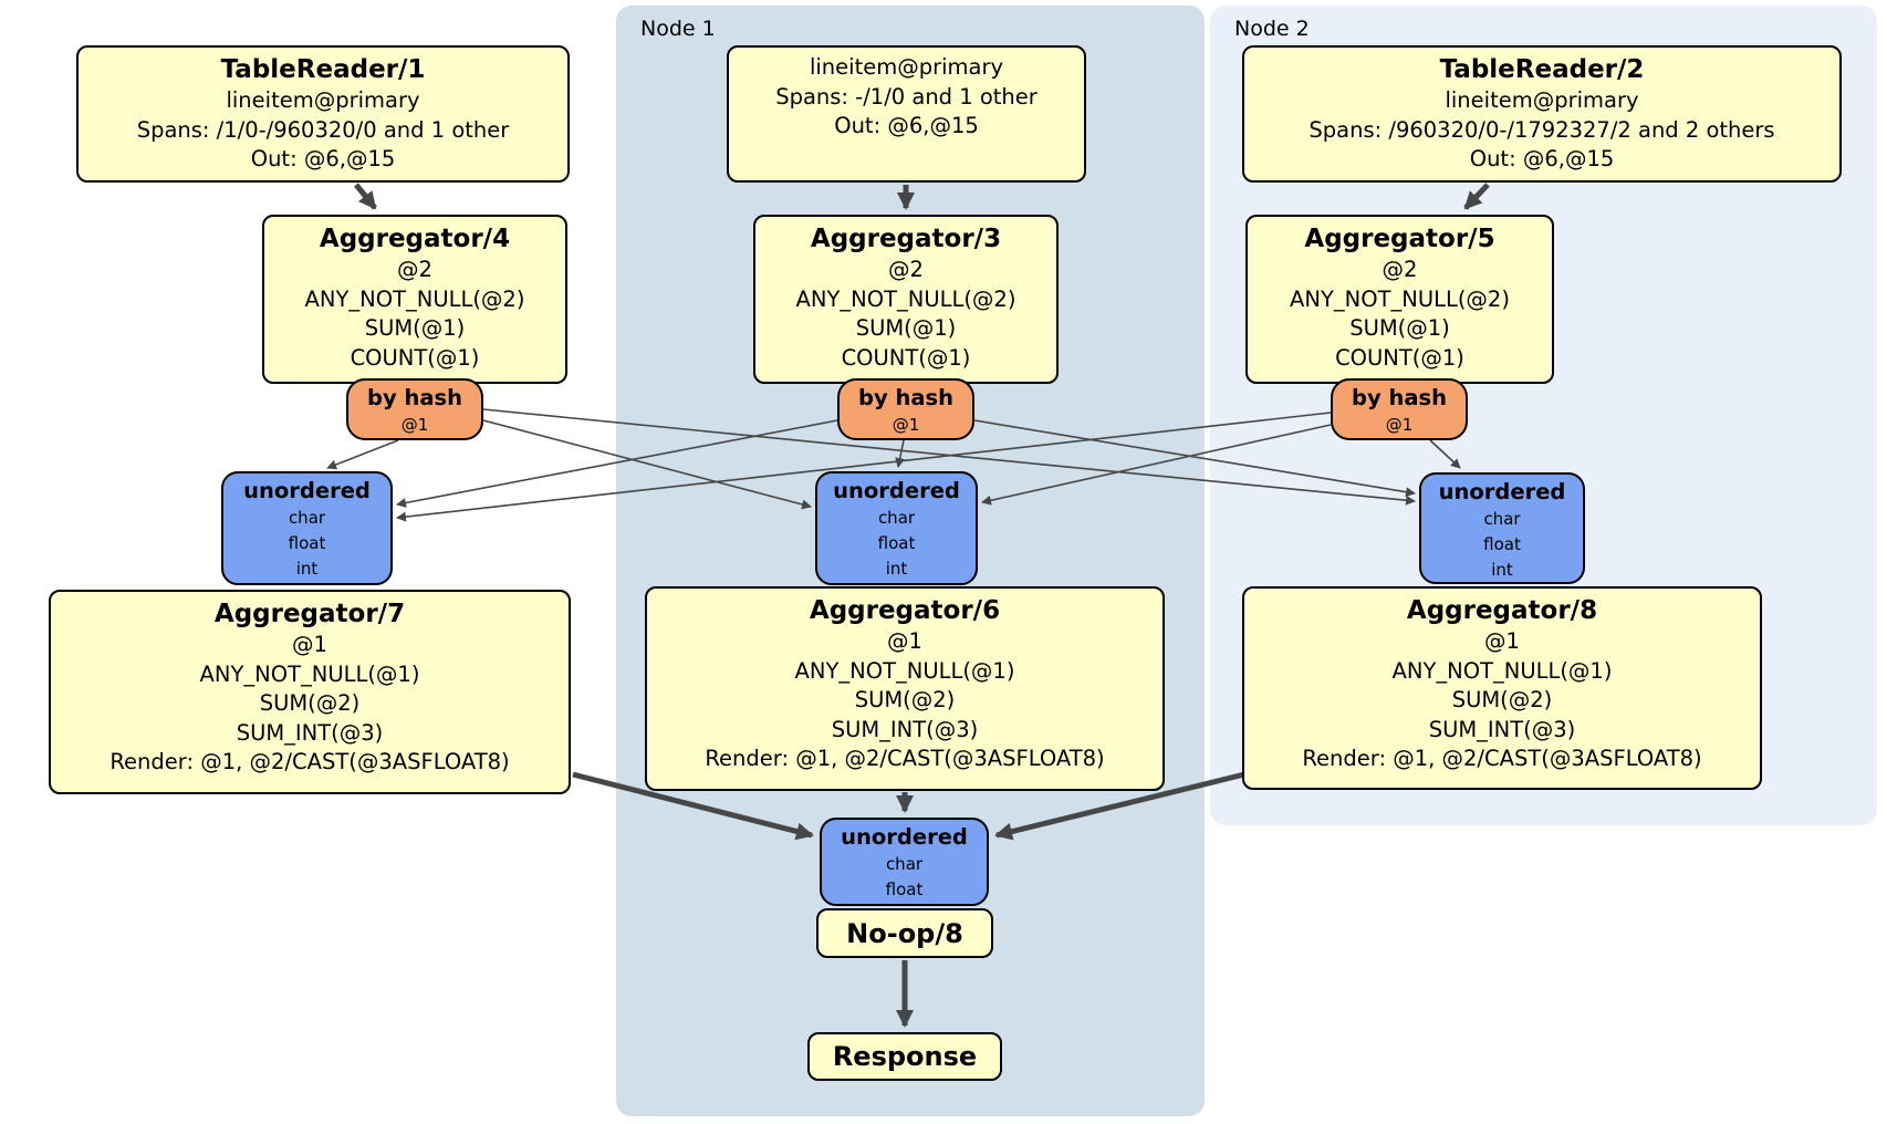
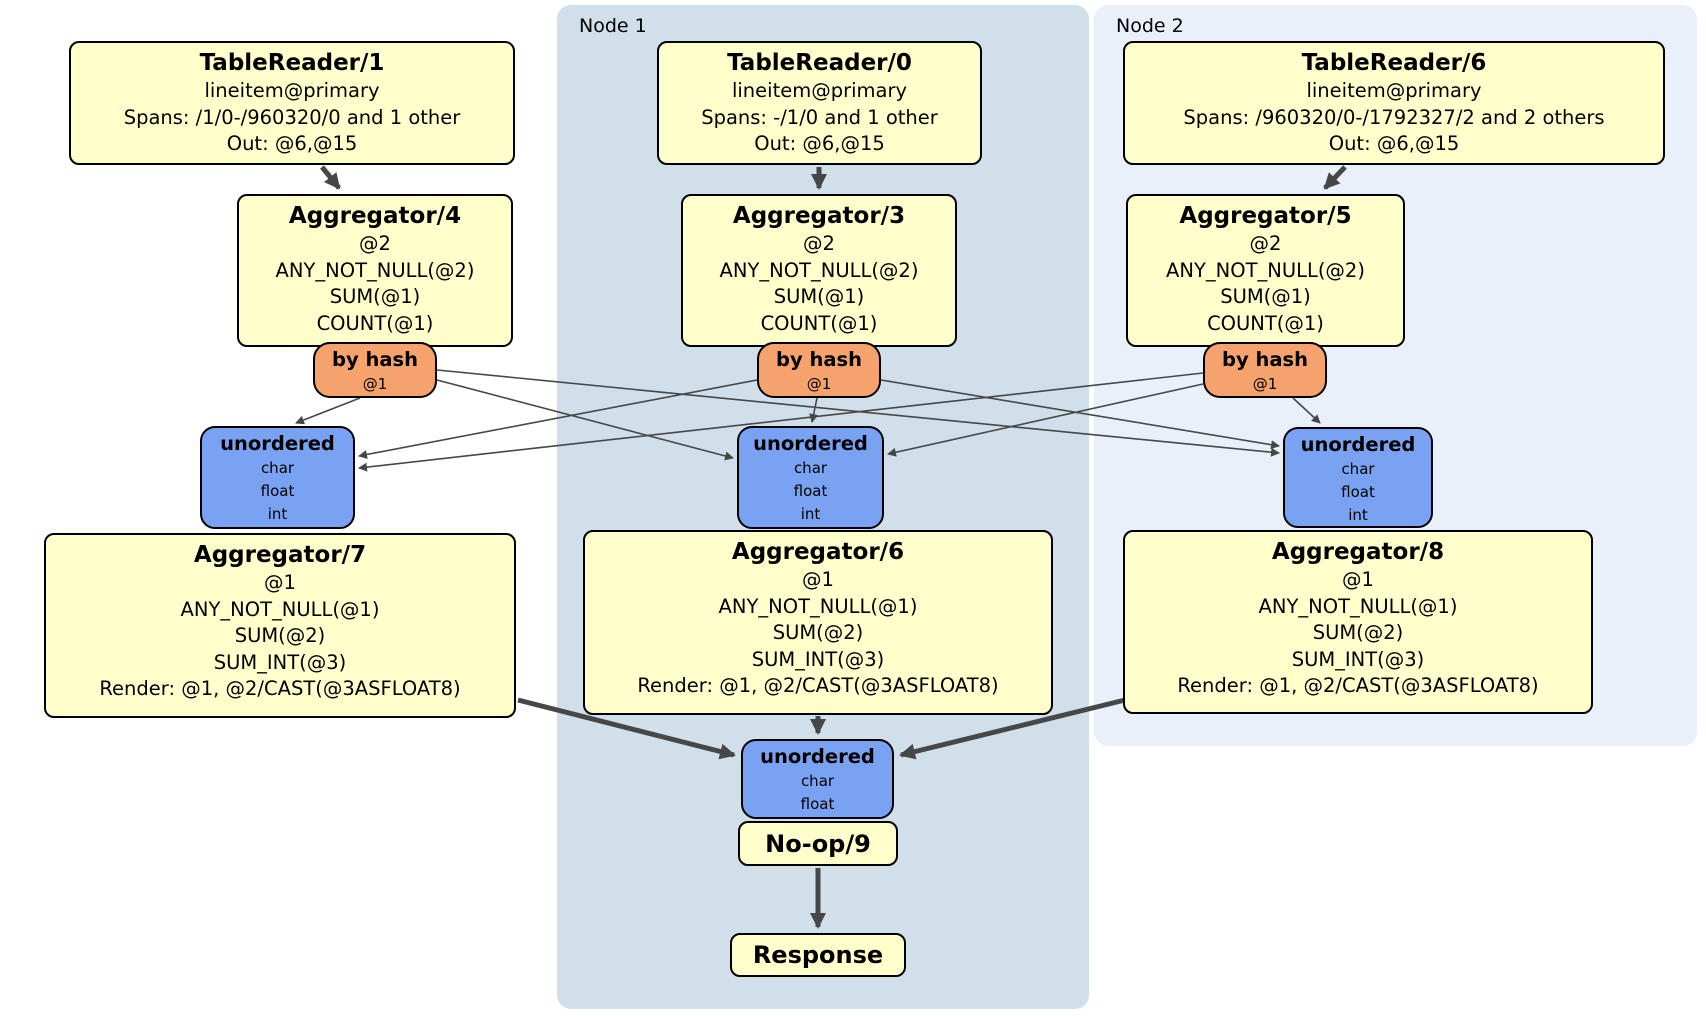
  Node 1
  Node 2
  TableReader/1
  lineitem@primary
  Spans: /1/0-/960320/0 and 1 other
  Out: @6,@15
  Aggregator/4
  @2
  ANY_NOT_NULL(@2)
  SUM(@1)
  COUNT(@1)
  by hash
  @1
  unordered
  char
  float
  int
  Aggregator/7
  @1
  ANY_NOT_NULL(@1)
  SUM(@2)
  SUM_INT(@3)
  Render: @1, @2/CAST(@3ASFLOAT8)
+ TableReader/0
  lineitem@primary
  Spans: -/1/0 and 1 other
  Out: @6,@15
  Aggregator/3
  @2
  ANY_NOT_NULL(@2)
  SUM(@1)
  COUNT(@1)
  by hash
  @1
  unordered
  char
  float
  int
  Aggregator/6
  @1
  ANY_NOT_NULL(@1)
  SUM(@2)
  SUM_INT(@3)
  Render: @1, @2/CAST(@3ASFLOAT8)
  unordered
  char
  float
- No-op/8
+ No-op/9
  Response
- TableReader/2
+ TableReader/6
  lineitem@primary
  Spans: /960320/0-/1792327/2 and 2 others
  Out: @6,@15
  Aggregator/5
  @2
  ANY_NOT_NULL(@2)
  SUM(@1)
  COUNT(@1)
  by hash
  @1
  unordered
  char
  float
  int
  Aggregator/8
  @1
  ANY_NOT_NULL(@1)
  SUM(@2)
  SUM_INT(@3)
  Render: @1, @2/CAST(@3ASFLOAT8)
